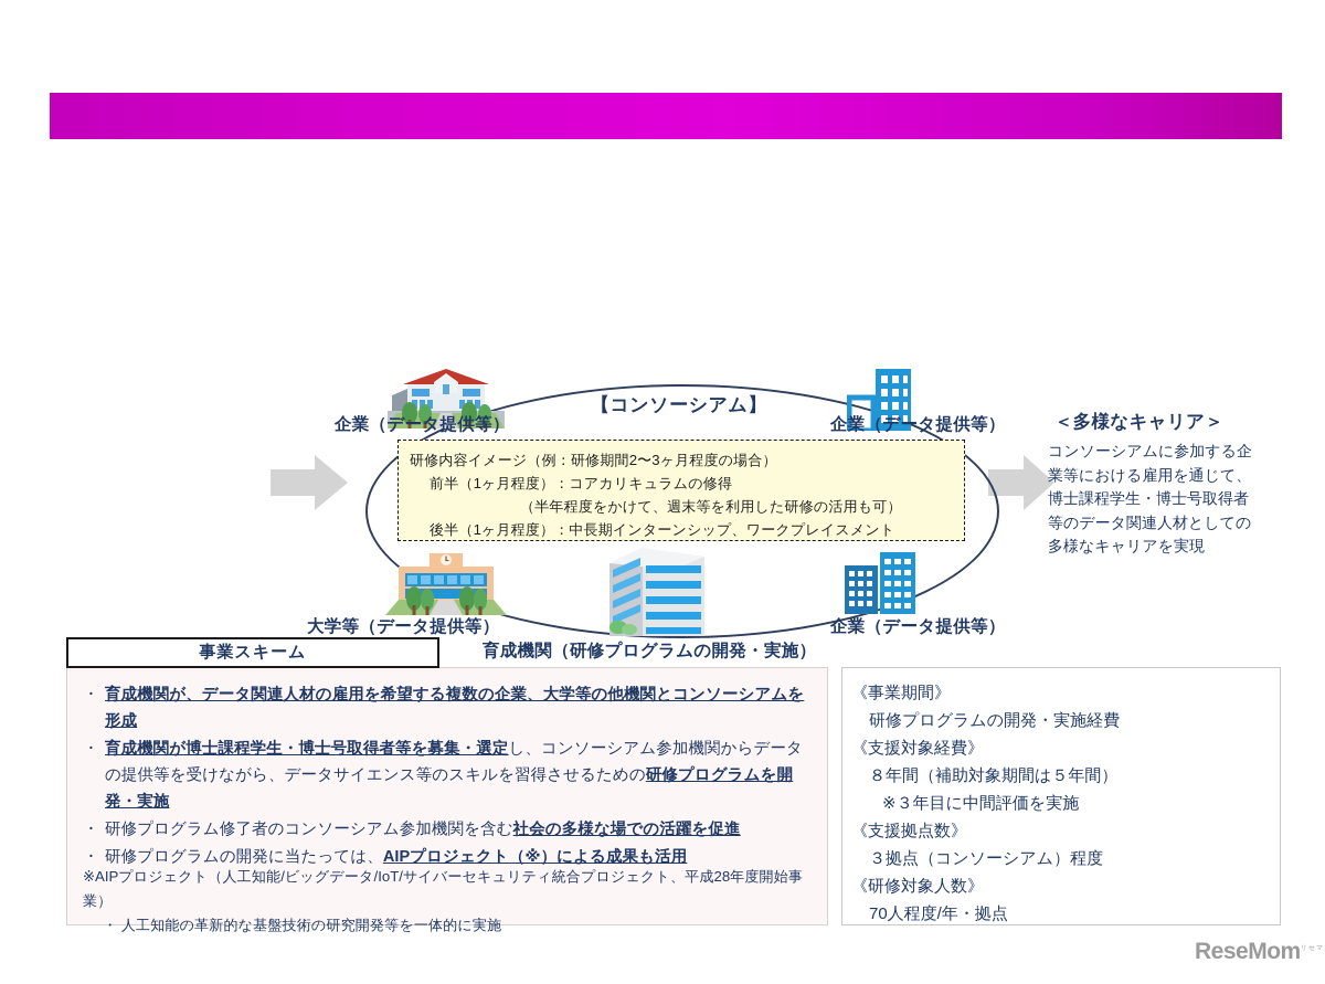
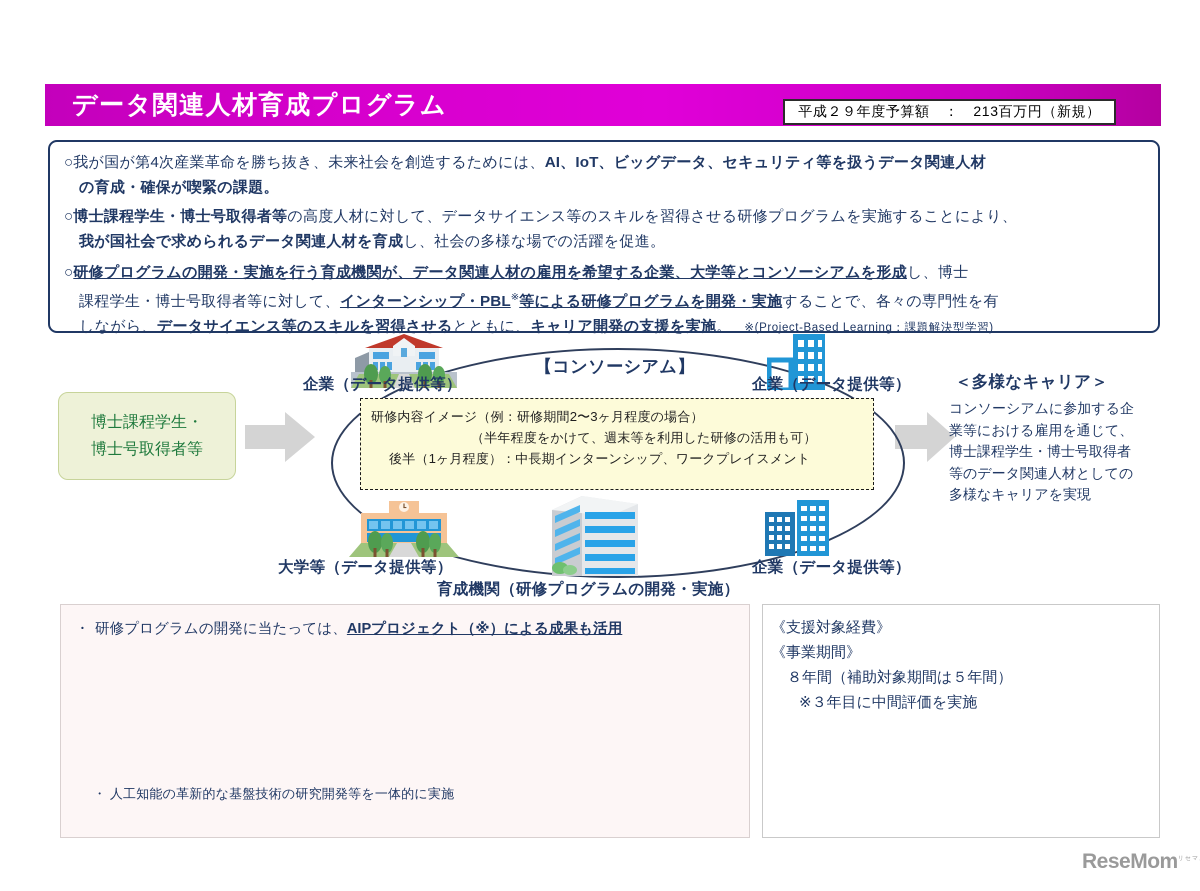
+ データ関連人材育成プログラム
+ 平成２９年度予算額 ： 213百万円（新規）
+ ○我が国が第4次産業革命を勝ち抜き、未来社会を創造するためには、AI、IoT、ビッグデータ、セキュリティ等を扱うデータ関連人材
+ の育成・確保が喫緊の課題。
+ ○博士課程学生・博士号取得者等の高度人材に対して、データサイエンス等のスキルを習得させる研修プログラムを実施することにより、
+ 我が国社会で求められるデータ関連人材を育成し、社会の多様な場での活躍を促進。
+ ○研修プログラムの開発・実施を行う育成機関が、データ関連人材の雇用を希望する企業、大学等とコンソーシアムを形成し、博士
+ 課程学生・博士号取得者等に対して、インターンシップ・PBL※等による研修プログラムを開発・実施することで、各々の専門性を有
+ しながら、データサイエンス等のスキルを習得させるとともに、キャリア開発の支援を実施。 ※(Project-Based Learning：課題解決型学習)
+ 博士課程学生・
+ 博士号取得者等
  【コンソーシアム】
  企業（データ提供等）
  企業（データ提供等）
  研修内容イメージ（例：研修期間2〜3ヶ月程度の場合）
- 前半（1ヶ月程度）：コアカリキュラムの修得
  （半年程度をかけて、週末等を利用した研修の活用も可）
  後半（1ヶ月程度）：中長期インターンシップ、ワークプレイスメント
  大学等（データ提供等）
  育成機関（研修プログラムの開発・実施）
  企業（データ提供等）
  ＜多様なキャリア＞
  コンソーシアムに参加する企業等における雇用を通じて、博士課程学生・博士号取得者等のデータ関連人材としての多様なキャリアを実現
- 事業スキーム
- 育成機関が、データ関連人材の雇用を希望する複数の企業、大学等の他機関とコンソーシアムを形成
- 育成機関が博士課程学生・博士号取得者等を募集・選定し、コンソーシアム参加機関からデータの提供等を受けながら、データサイエンス等のスキルを習得させるための研修プログラムを開発・実施
- 研修プログラム修了者のコンソーシアム参加機関を含む社会の多様な場での活躍を促進
  研修プログラムの開発に当たっては、AIPプロジェクト（※）による成果も活用
- ※AIPプロジェクト（人工知能/ビッグデータ/IoT/サイバーセキュリティ統合プロジェクト、平成28年度開始事業）
  ・ 人工知能の革新的な基盤技術の研究開発等を一体的に実施
- 《事業期間》
+ 《支援対象経費》
- 研修プログラムの開発・実施経費
- 《支援対象経費》
+ 《事業期間》
  ８年間（補助対象期間は５年間）
  ※３年目に中間評価を実施
- 《支援拠点数》
- ３拠点（コンソーシアム）程度
- 《研修対象人数》
- 70人程度/年・拠点
